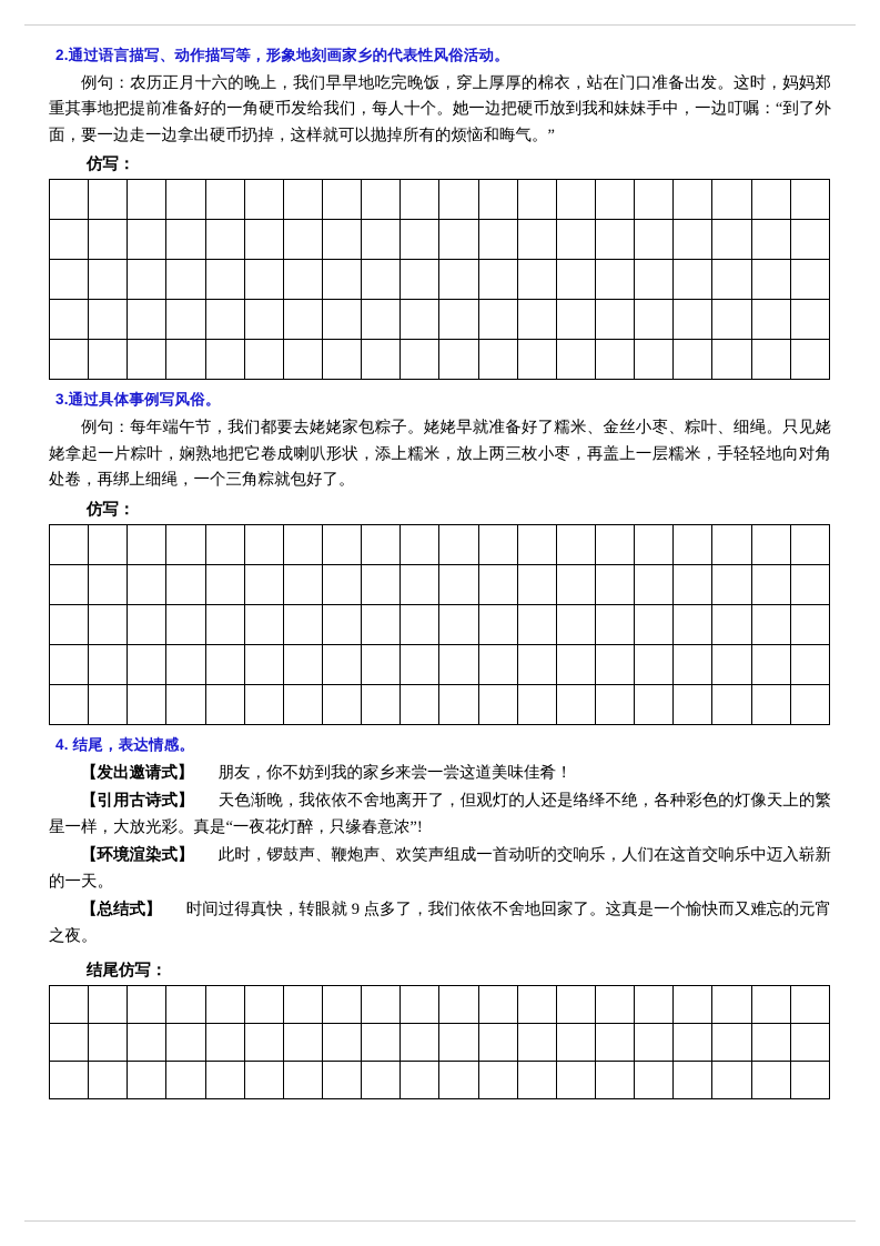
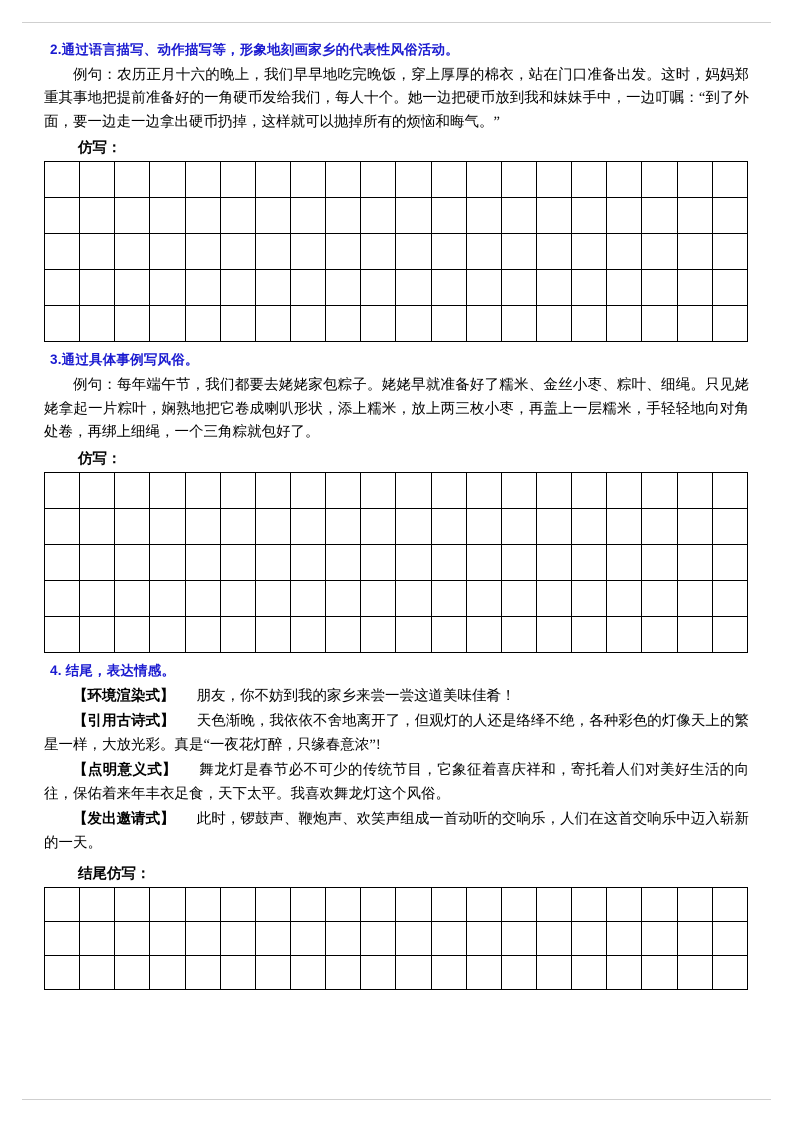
  2.通过语言描写、动作描写等，形象地刻画家乡的代表性风俗活动。
  例句：农历正月十六的晚上，我们早早地吃完晚饭，穿上厚厚的棉衣，站在门口准备出发。这时，妈妈郑重其事地把提前准备好的一角硬币发给我们，每人十个。她一边把硬币放到我和妹妹手中，一边叮嘱：“到了外面，要一边走一边拿出硬币扔掉，这样就可以抛掉所有的烦恼和晦气。”
  仿写：
  3.通过具体事例写风俗。
  例句：每年端午节，我们都要去姥姥家包粽子。姥姥早就准备好了糯米、金丝小枣、粽叶、细绳。只见姥姥拿起一片粽叶，娴熟地把它卷成喇叭形状，添上糯米，放上两三枚小枣，再盖上一层糯米，手轻轻地向对角处卷，再绑上细绳，一个三角粽就包好了。
  仿写：
  4. 结尾，表达情感。
- 【发出邀请式】 朋友，你不妨到我的家乡来尝一尝这道美味佳肴！
+ 【环境渲染式】 朋友，你不妨到我的家乡来尝一尝这道美味佳肴！
  【引用古诗式】 天色渐晚，我依依不舍地离开了，但观灯的人还是络绎不绝，各种彩色的灯像天上的繁星一样，大放光彩。真是“一夜花灯醉，只缘春意浓”!
+ 【点明意义式】 舞龙灯是春节必不可少的传统节目，它象征着喜庆祥和，寄托着人们对美好生活的向往，保佑着来年丰衣足食，天下太平。我喜欢舞龙灯这个风俗。
- 【环境渲染式】 此时，锣鼓声、鞭炮声、欢笑声组成一首动听的交响乐，人们在这首交响乐中迈入崭新的一天。
+ 【发出邀请式】 此时，锣鼓声、鞭炮声、欢笑声组成一首动听的交响乐，人们在这首交响乐中迈入崭新的一天。
- 【总结式】 时间过得真快，转眼就 9 点多了，我们依依不舍地回家了。这真是一个愉快而又难忘的元宵之夜。
  结尾仿写：
